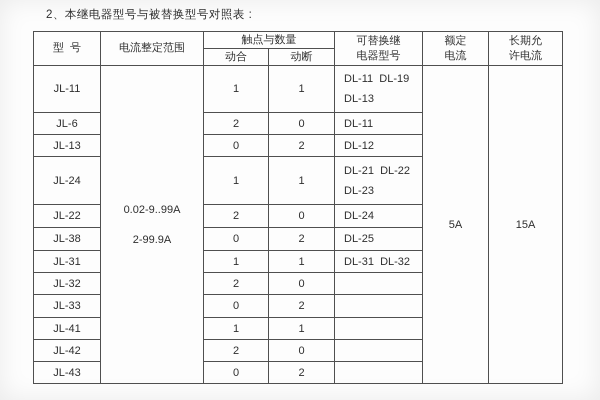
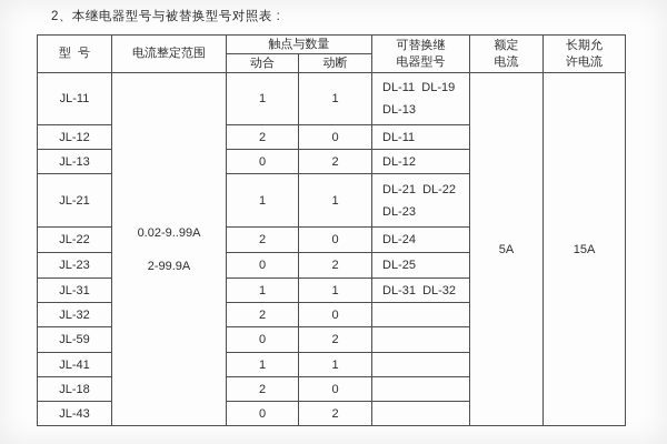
  2、本继电器型号与被替换型号对照表 :
  型 号	电流整定范围	触点与数量	可替换继 电器型号	额定 电流	长期允 许电流
  动合	动断
  JL-11	0.02-9..99A 2-99.9A	1	1	DL-11 DL-19 DL-13	5A	15A
- JL-6	2	0	DL-11
+ JL-12	2	0	DL-11
  JL-13	0	2	DL-12
- JL-24	1	1	DL-21 DL-22 DL-23
+ JL-21	1	1	DL-21 DL-22 DL-23
  JL-22	2	0	DL-24
- JL-38	0	2	DL-25
+ JL-23	0	2	DL-25
  JL-31	1	1	DL-31 DL-32
  JL-32	2	0
- JL-33	0	2
+ JL-59	0	2
  JL-41	1	1
- JL-42	2	0
+ JL-18	2	0
  JL-43	0	2
